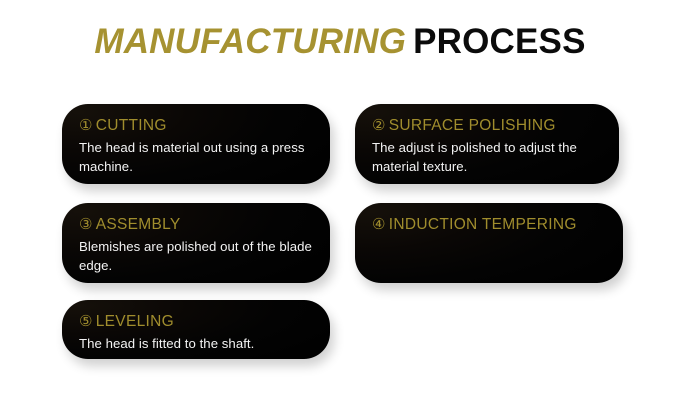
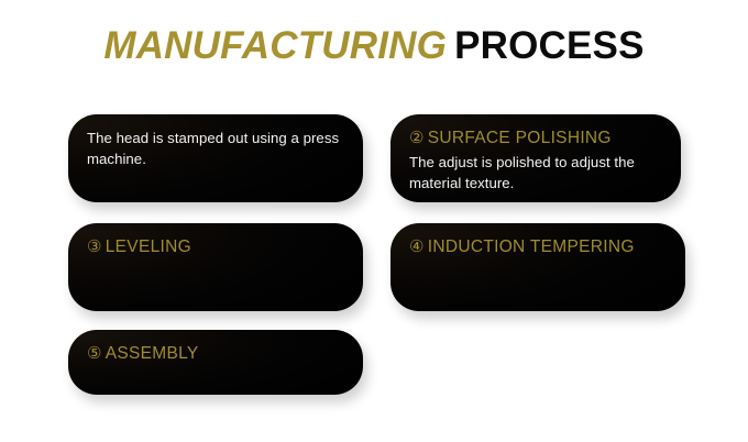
  MANUFACTURING PROCESS
- ① CUTTING
- The head is material out using a press machine.
+ The head is stamped out using a press machine.
  ② SURFACE POLISHING
  The adjust is polished to adjust the material texture.
- ③ ASSEMBLY
+ ③ LEVELING
- Blemishes are polished out of the blade edge.
  ④ INDUCTION TEMPERING
- ⑤ LEVELING
+ ⑤ ASSEMBLY
- The head is fitted to the shaft.
